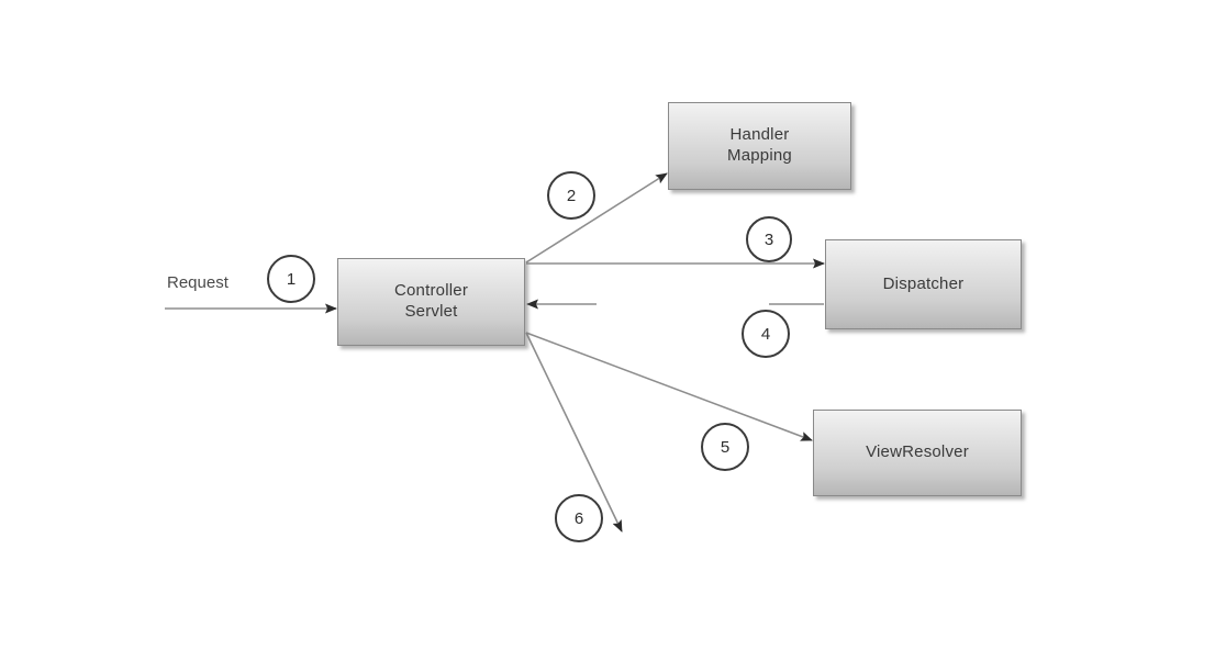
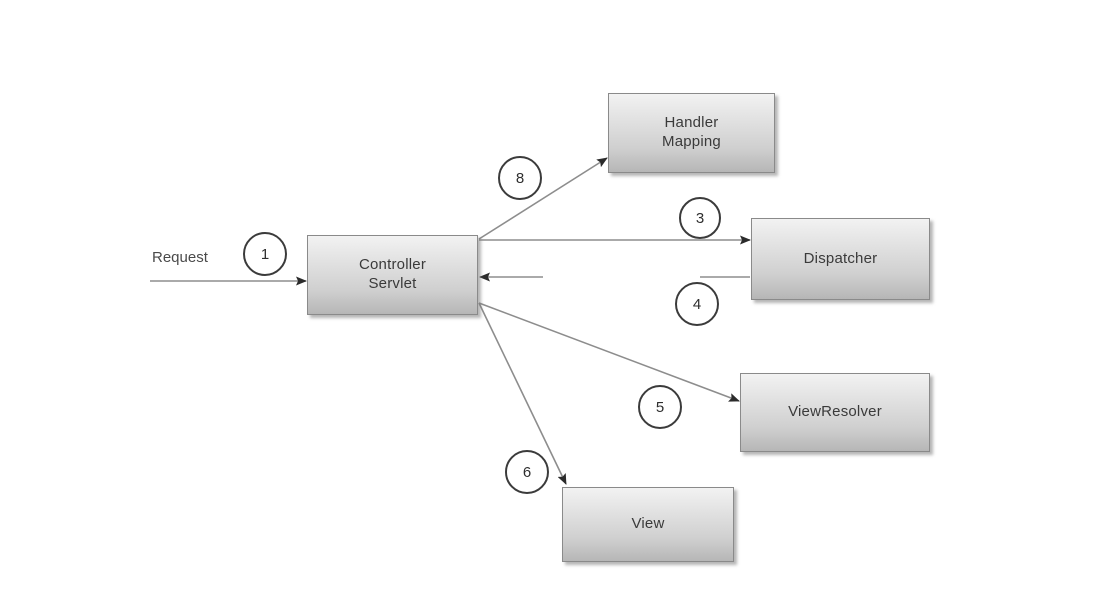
  Request
  Controller
  Servlet
  Handler
  Mapping
  Dispatcher
  ViewResolver
+ View
  1
- 2
+ 8
  3
  4
  5
  6
